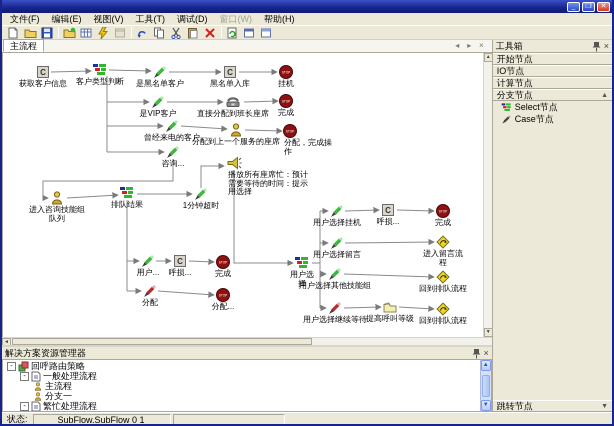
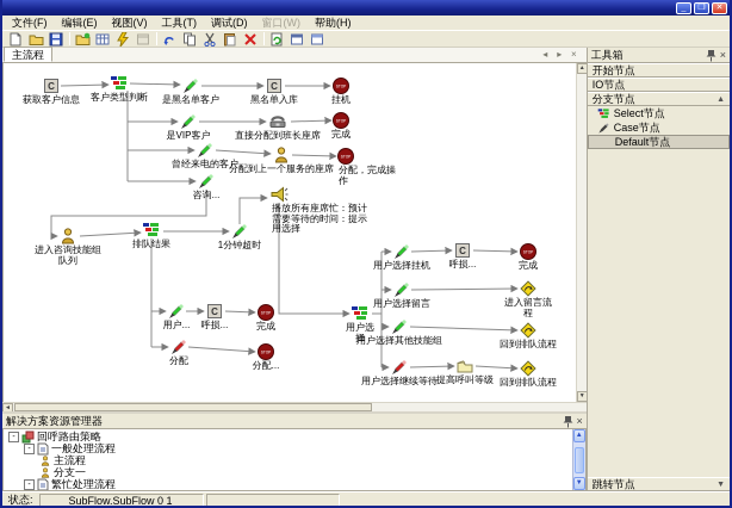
  文件(F)
  编辑(E)
  视图(V)
  工具(T)
  调试(D)
  窗口(W)
  帮助(H)
  主流程
  ◂
  ▸
  ×
  C
  获取客户信息
  客户类型判断
  是黑名单客户
  C
  黑名单入库
  挂机
  是VIP客户
  直接分配到班长座席
  完成
  曾经来电的客户
  分配到上一个服务的座席
  分配，完成操作
  咨询...
  播放所有座席忙：预计需要等待的时间：提示用选择
  进入咨询技能组队列
  排队结果
  1分钟超时
  用户...
  C
  呼损...
  完成
  分配
  分配...
  用户选择
  用户选择挂机
  C
  呼损...
  完成
  用户选择留言
  进入留言流程
  用户选择其他技能组
  回到排队流程
  用户选择继续等待
  提高呼叫等级
  回到排队流程
  解决方案资源管理器
  ×
  回呼路由策略
  一般处理流程
  主流程
  分支一
  繁忙处理流程
  工具箱
  ×
  开始节点
  IO节点
- 计算节点
  分支节点
  Select节点
  Case节点
+ Default节点
  跳转节点
  状态:
  SubFlow.SubFlow 0 1
